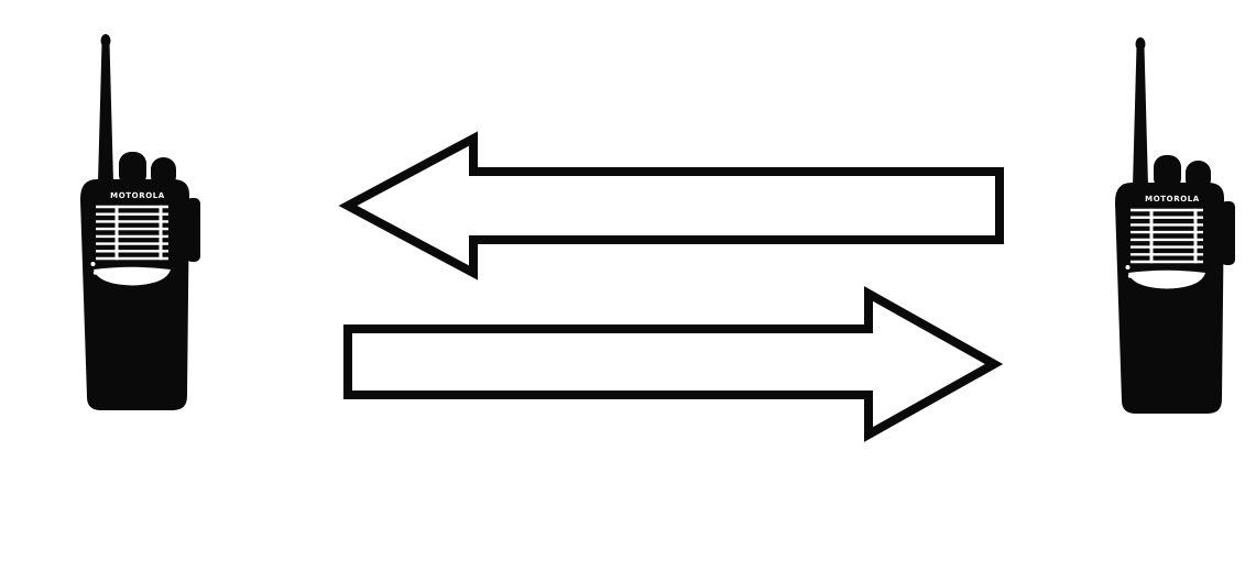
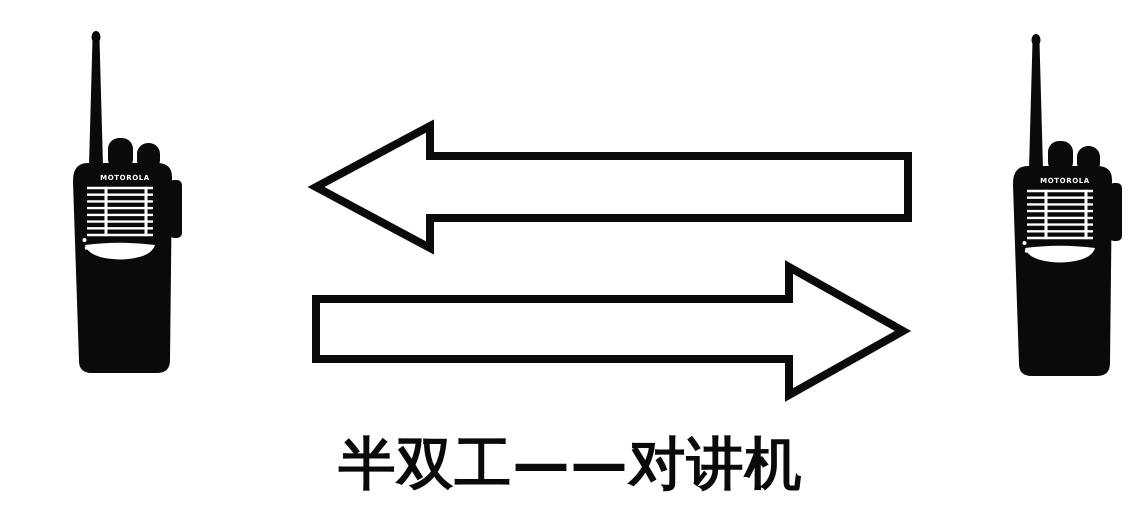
+ 半双工——对讲机
